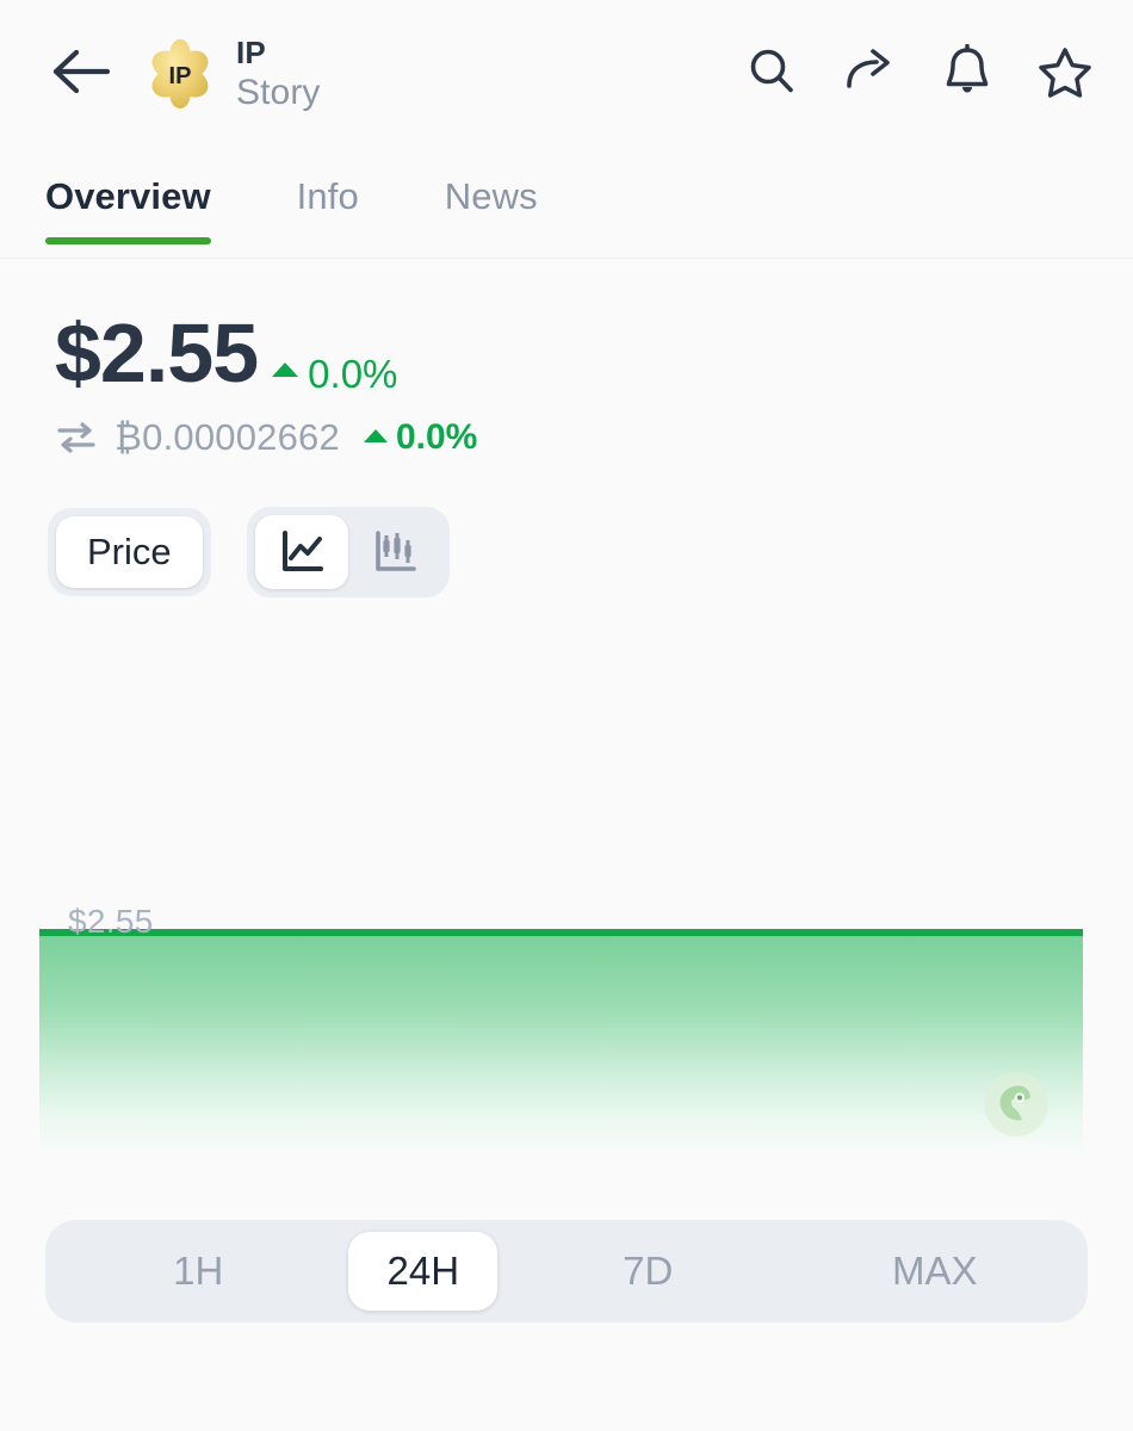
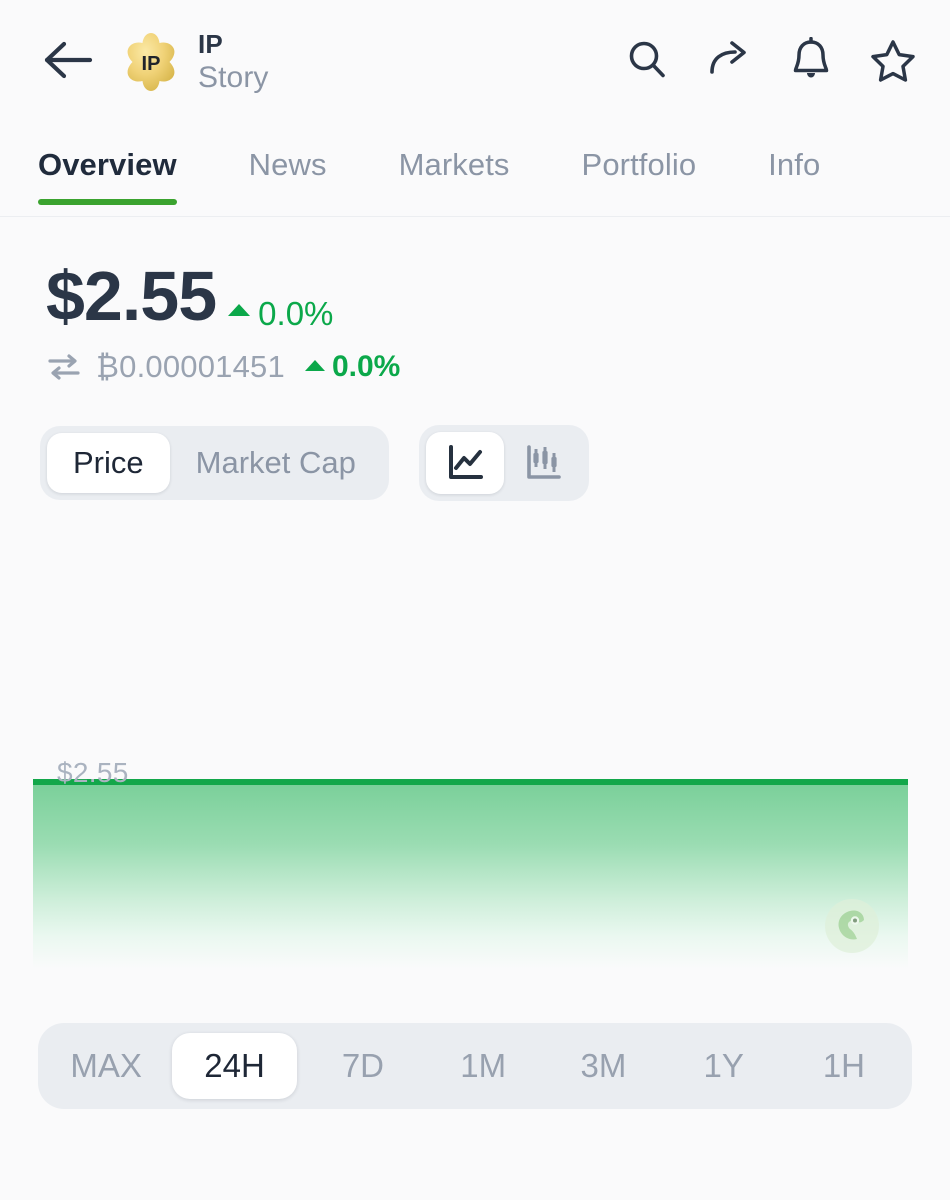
  IP
  IP
  Story
  Overview
- Info
+ News
+ Markets
+ Portfolio
- News
+ Info
  $2.55
  0.0%
- ₿0.00002662
+ ₿0.00001451
  0.0%
  Price
+ Market Cap
  $2.55
- 1H
+ MAX
  24H
  7D
+ 1M
+ 3M
+ 1Y
- MAX
+ 1H
